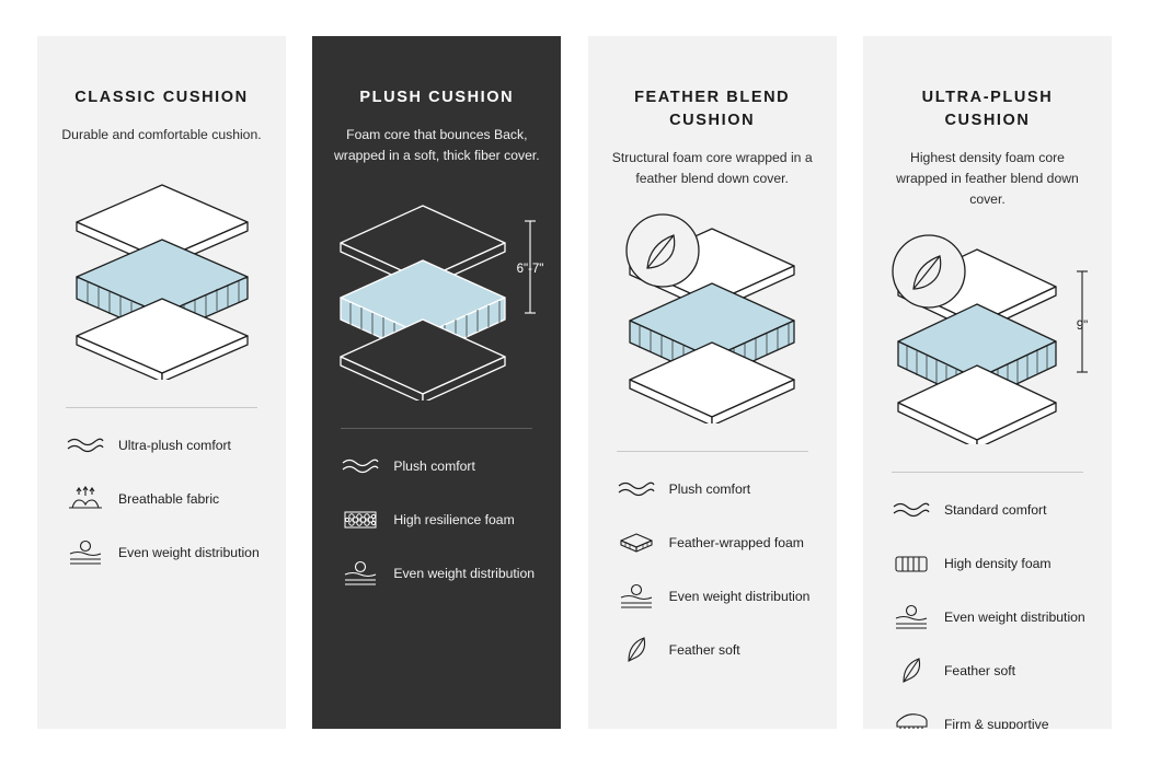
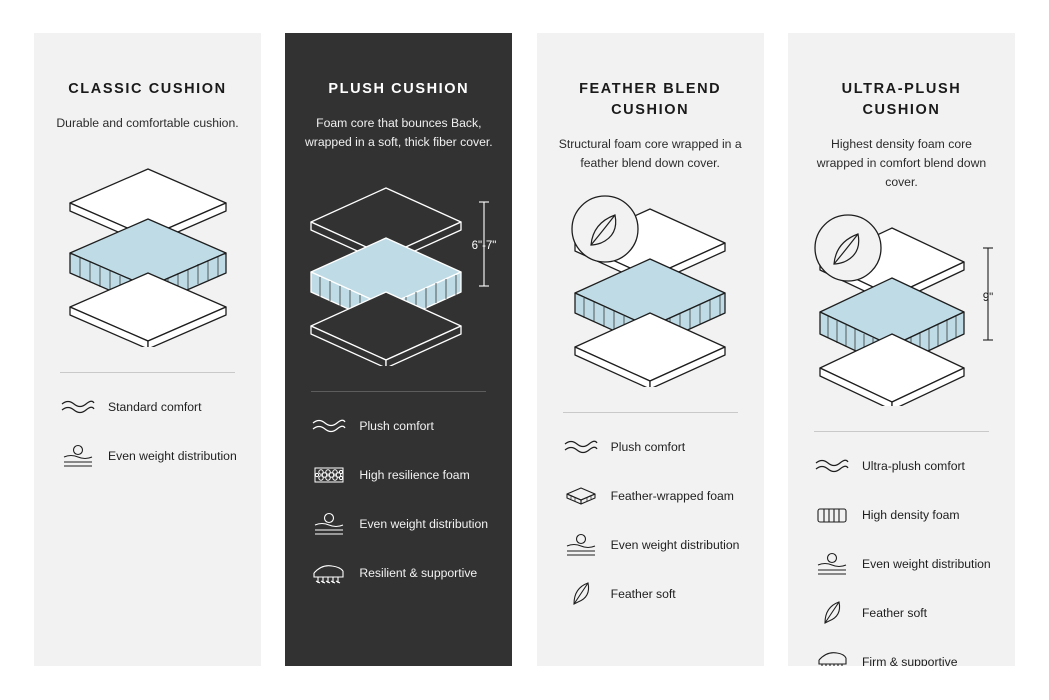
  CLASSIC CUSHION
  Durable and comfortable cushion.
- Ultra-plush comfort
+ Standard comfort
- Breathable fabric
  Even weight distribution
  PLUSH CUSHION
  Foam core that bounces Back, wrapped in a soft, thick fiber cover.
  6"-7"
  Plush comfort
  High resilience foam
  Even weight distribution
+ Resilient & supportive
  FEATHER BLEND CUSHION
  Structural foam core wrapped in a feather blend down cover.
  Plush comfort
  Feather-wrapped foam
  Even weight distribution
  Feather soft
  ULTRA-PLUSH CUSHION
- Highest density foam core wrapped in feather blend down cover.
+ Highest density foam core wrapped in comfort blend down cover.
  9"
- Standard comfort
+ Ultra-plush comfort
  High density foam
  Even weight distribution
  Feather soft
  Firm & supportive
